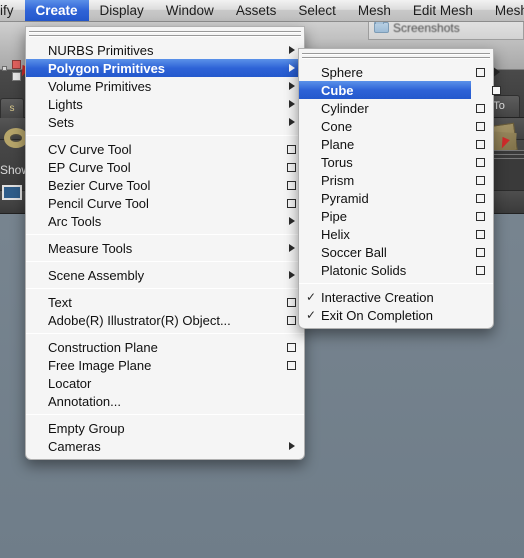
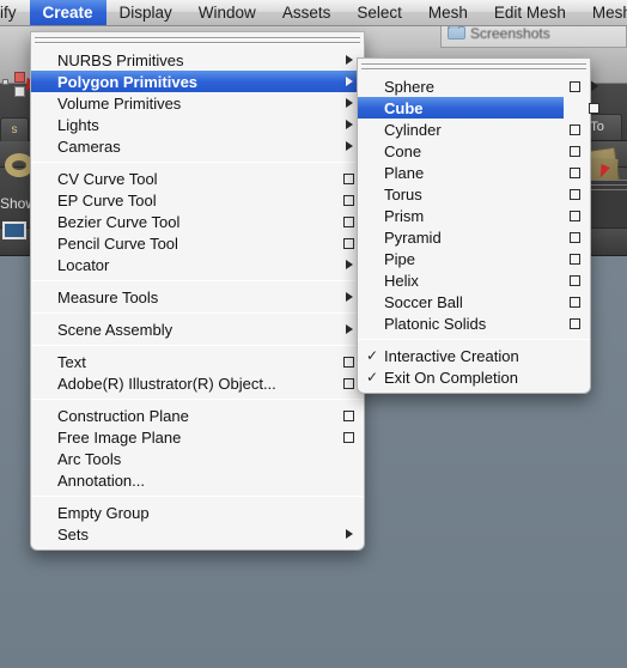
  s
  Sho
  To
  Screenshots
  ify
  Create
  Display
  Window
  Assets
  Select
  Mesh
  Edit Mesh
  Mes
  NURBS Primitives
  Polygon Primitives
  Volume Primitives
  Lights
- Sets
+ Cameras
  CV Curve Tool
  EP Curve Tool
  Bezier Curve Tool
  Pencil Curve Tool
- Arc Tools
+ Locator
  Measure Tools
  Scene Assembly
  Text
  Adobe(R) Illustrator(R) Object...
  Construction Plane
  Free Image Plane
- Locator
+ Arc Tools
  Annotation...
  Empty Group
- Cameras
+ Sets
  Sphere
  Cube
  Cylinder
  Cone
  Plane
  Torus
  Prism
  Pyramid
  Pipe
  Helix
  Soccer Ball
  Platonic Solids
  ✓
  Interactive Creation
  ✓
  Exit On Completion
